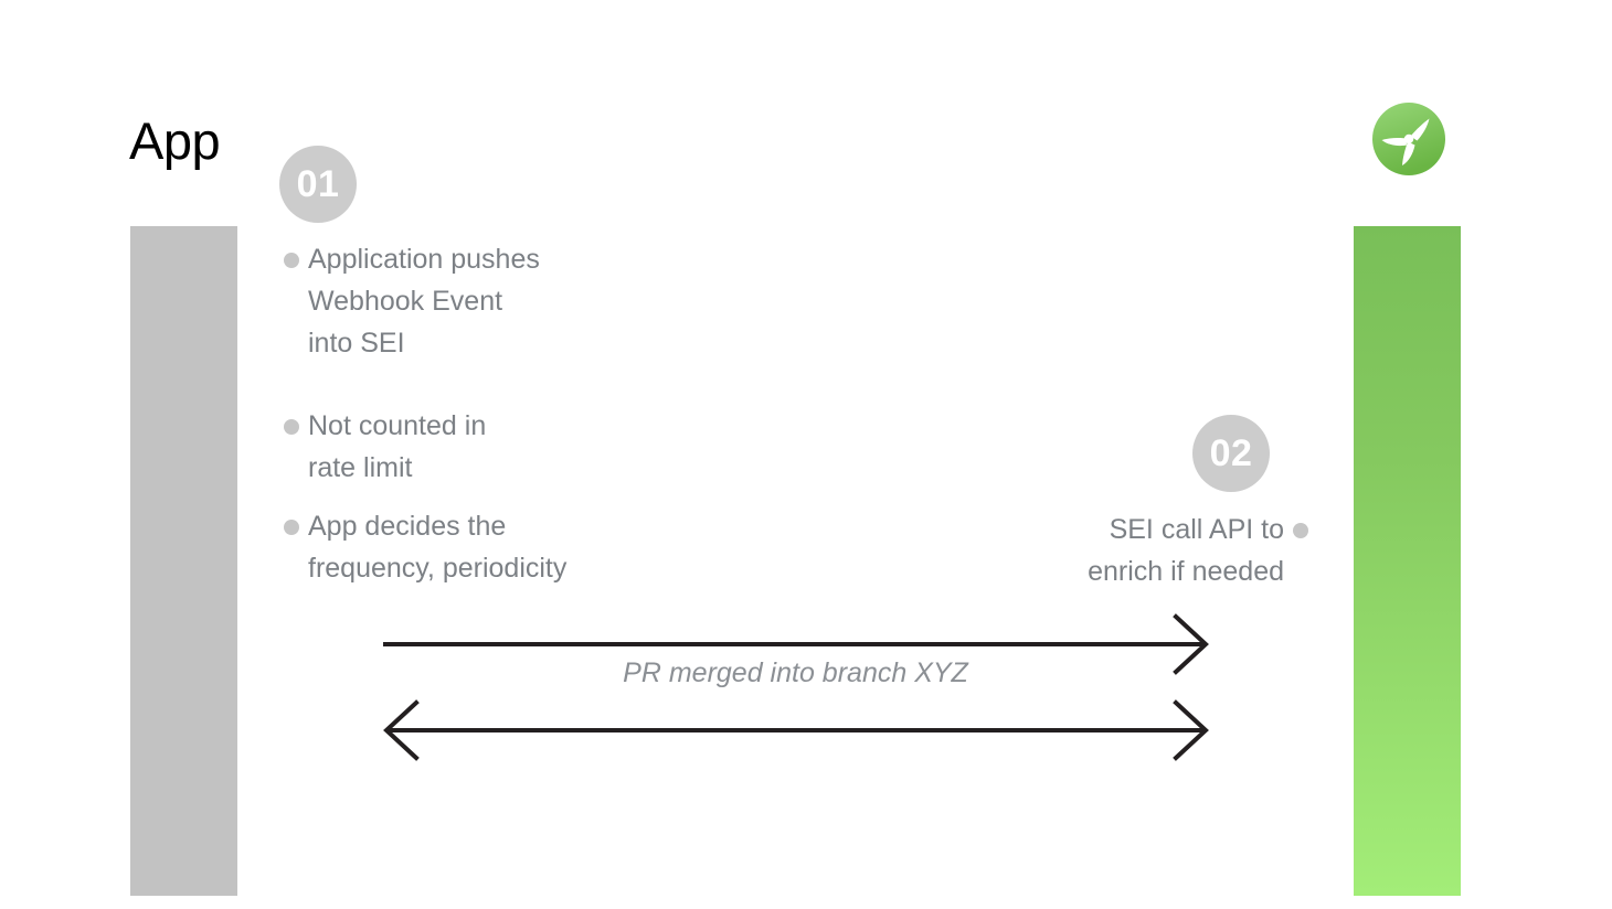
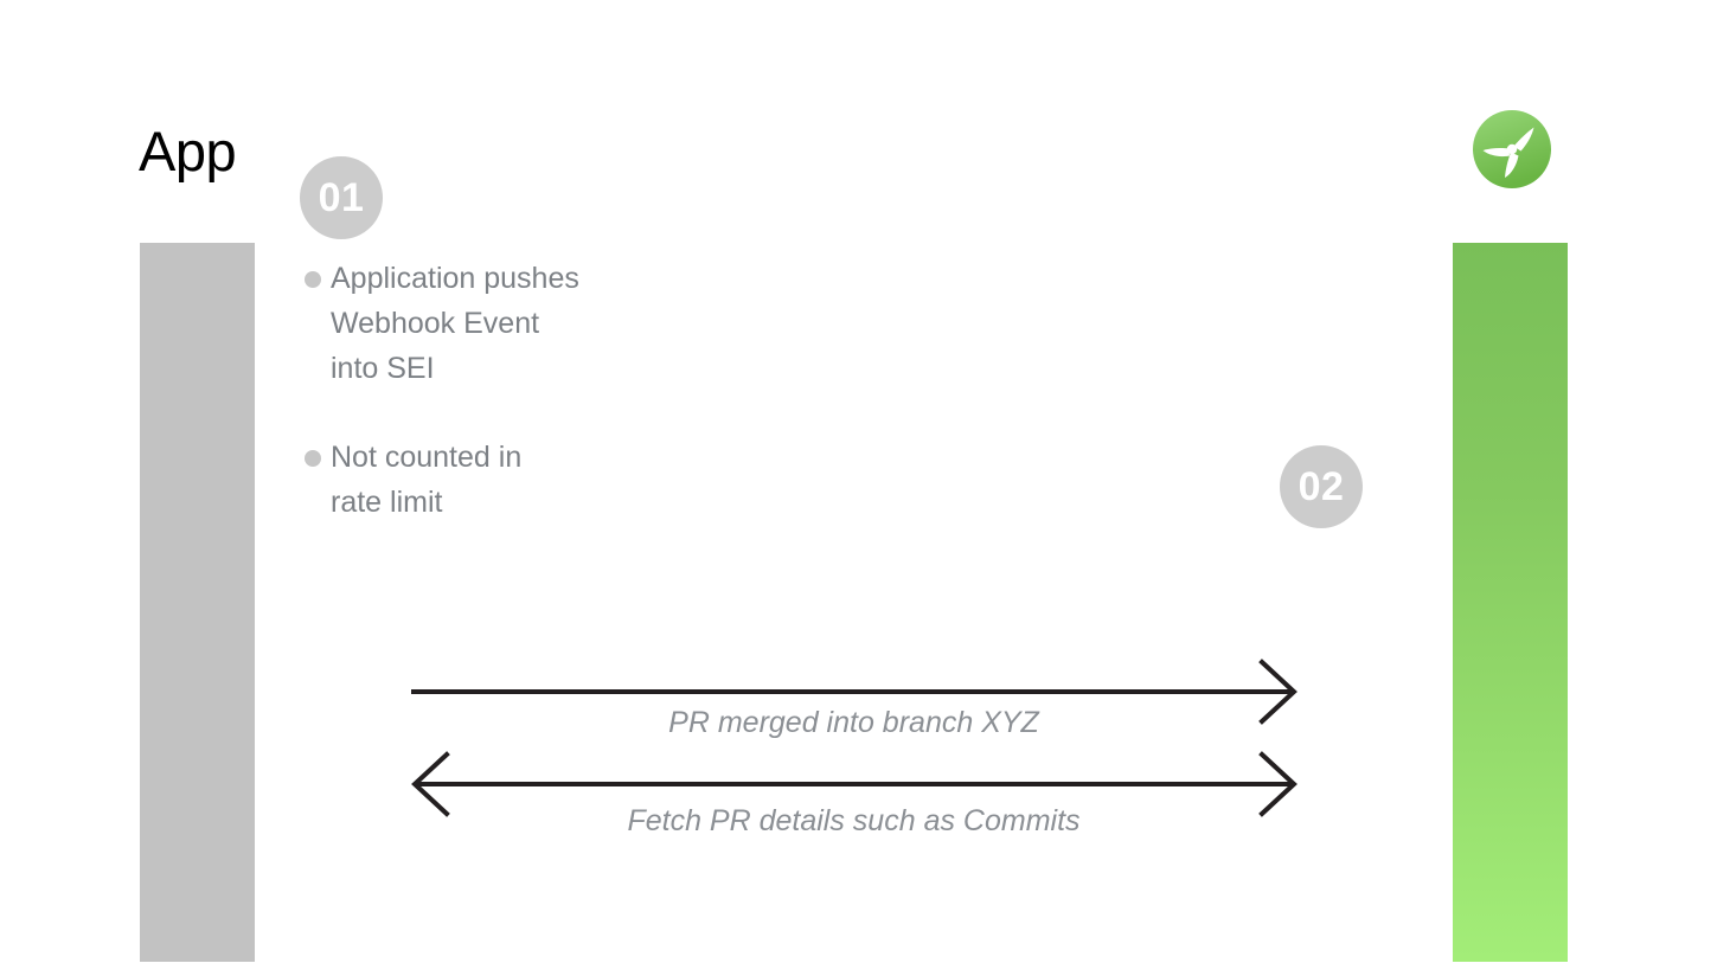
  App
  01
  02
  Application pushes
  Webhook Event
  into SEI
  Not counted in
  rate limit
- App decides the
- frequency, periodicity
- SEI call API to
- enrich if needed
  PR merged into branch XYZ
+ Fetch PR details such as Commits
